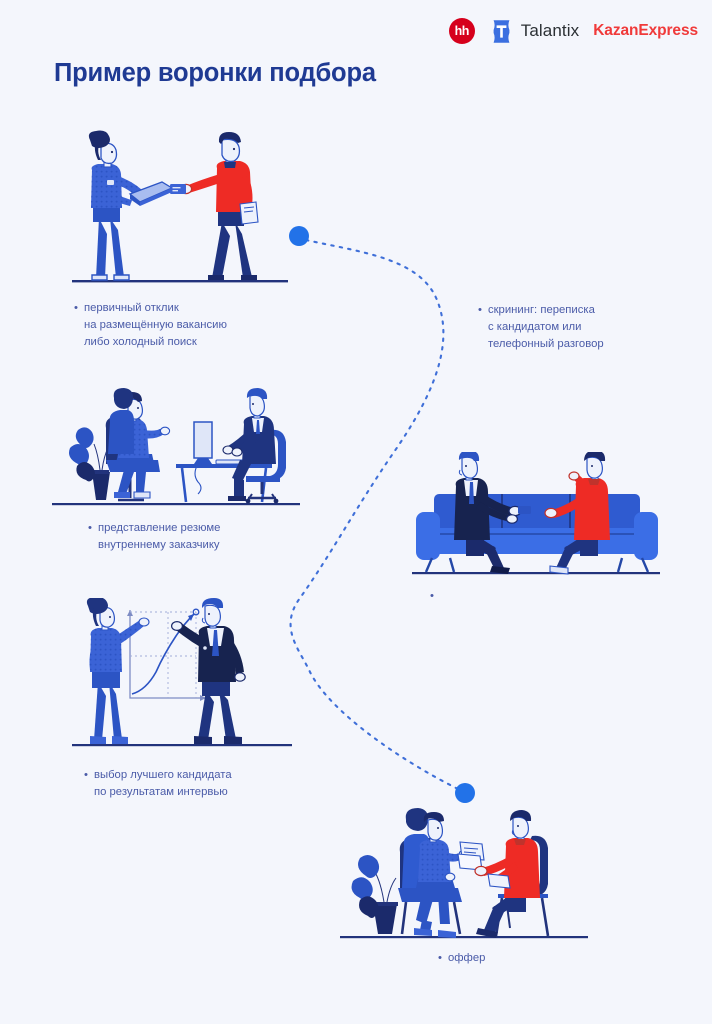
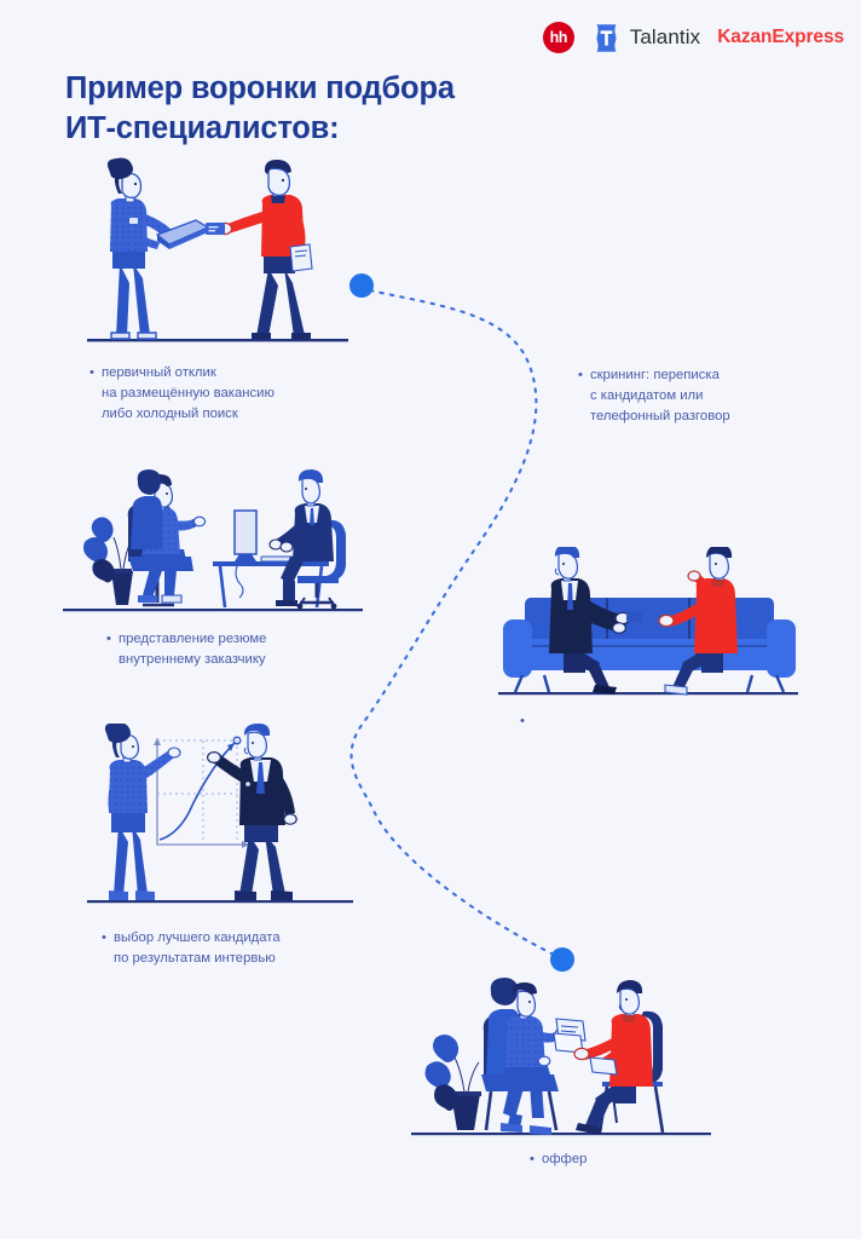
  hh
  Talantix
  KazanExpress
  Пример воронки подбора
+ ИТ-специалистов:
  •
  первичный отклик
  на размещённую вакансию
  либо холодный поиск
  •
  скрининг: переписка
  с кандидатом или
  телефонный разговор
  •
  представление резюме
  внутреннему заказчику
  •
  •
  выбор лучшего кандидата
  по результатам интервью
  •
  оффер
